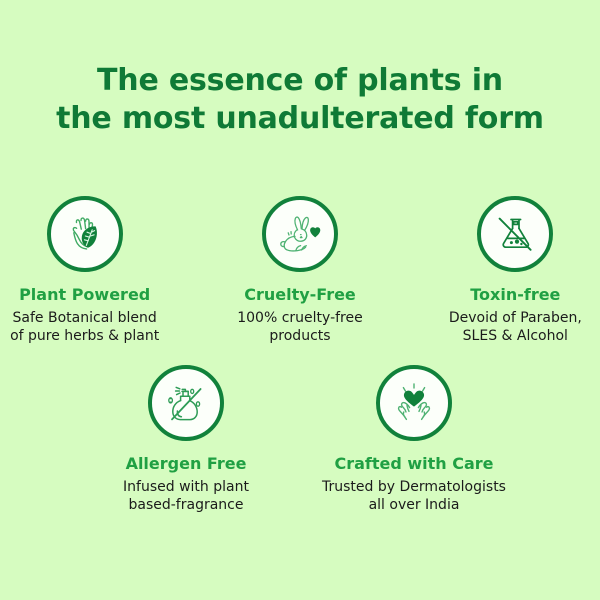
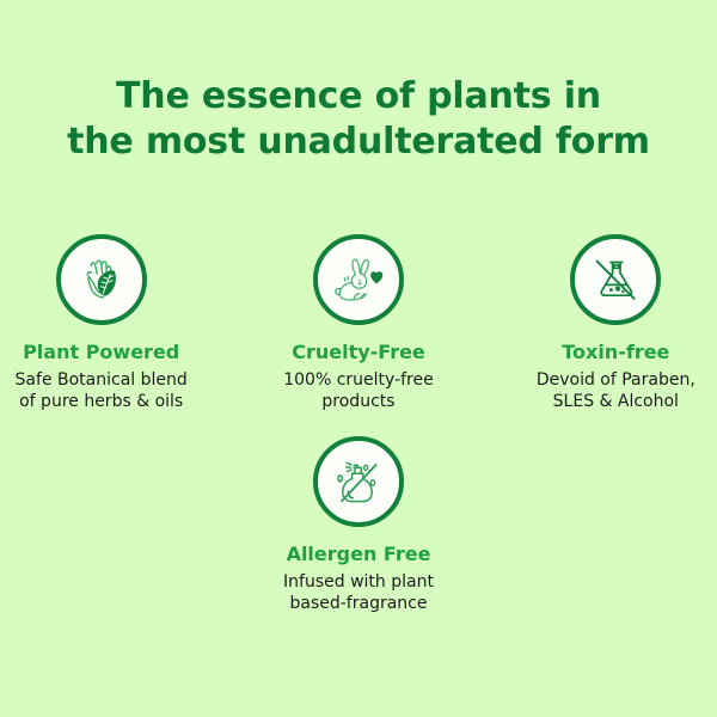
  The essence of plants in
  the most unadulterated form
  Plant Powered
  Safe Botanical blend
- of pure herbs & plant
+ of pure herbs & oils
  Cruelty-Free
  100% cruelty-free
  products
  Toxin-free
  Devoid of Paraben,
  SLES & Alcohol
  Allergen Free
  Infused with plant
  based-fragrance
- Crafted with Care
- Trusted by Dermatologists
- all over India
